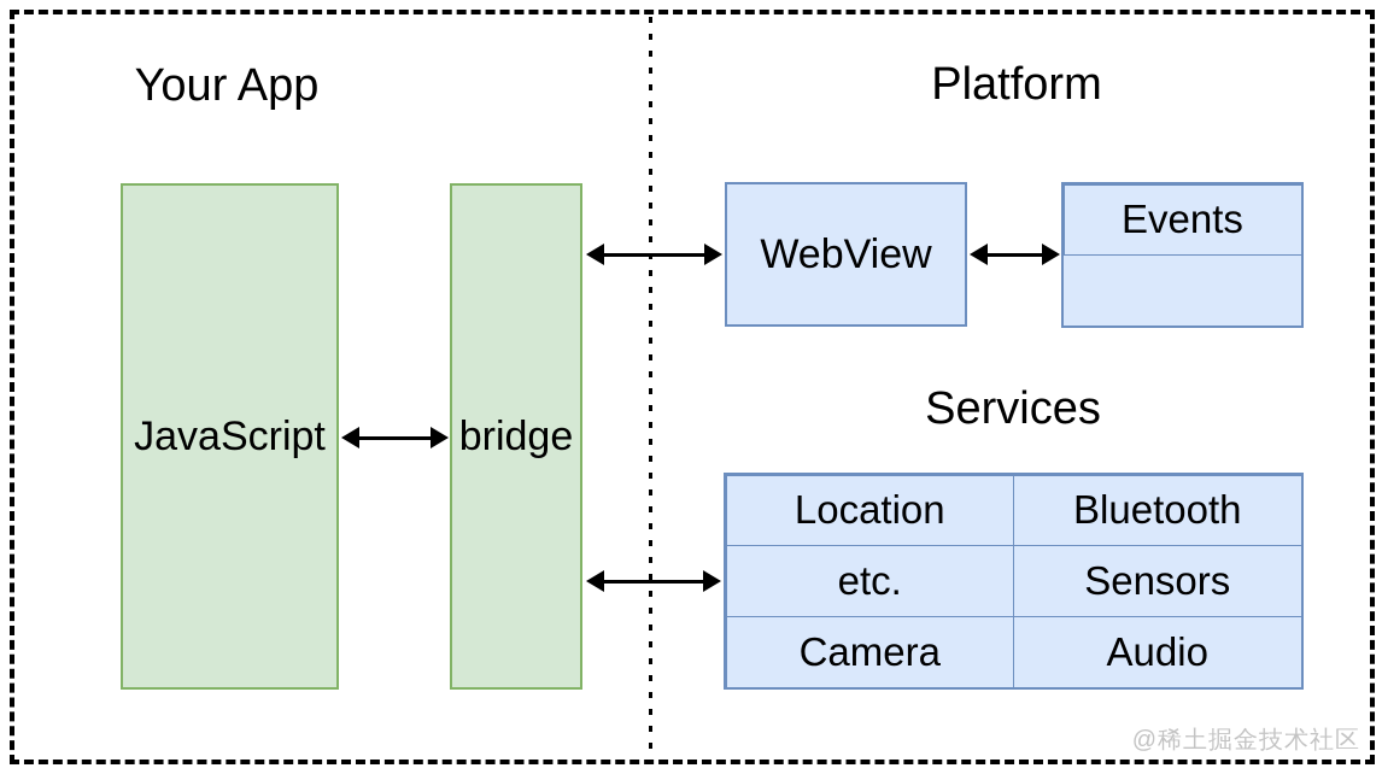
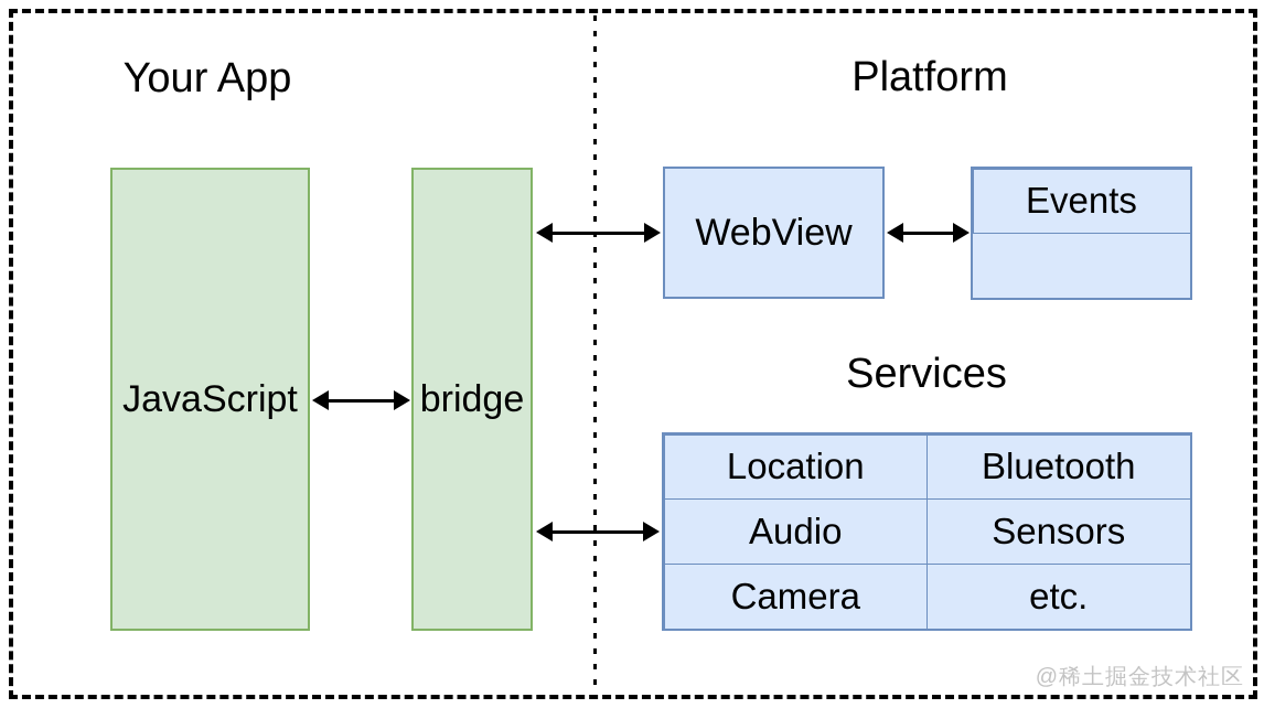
  Your App
  Platform
  Services
  JavaScript
  bridge
  WebView
  Events
  Location
  Bluetooth
- etc.
+ Audio
  Sensors
  Camera
- Audio
+ etc.
  @稀土掘金技术社区
